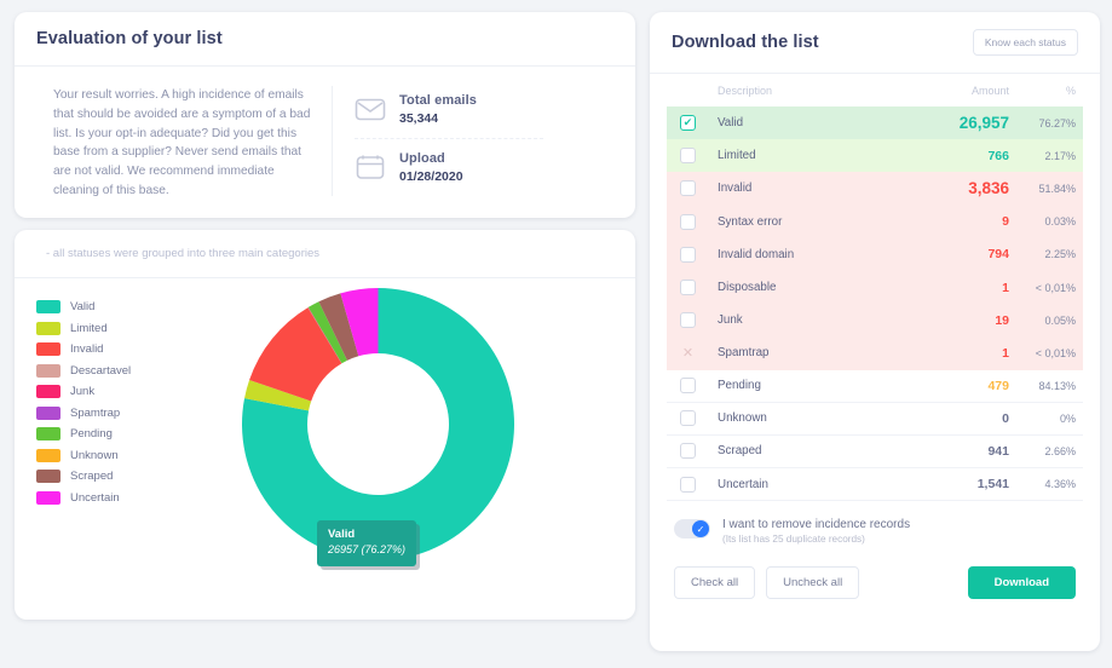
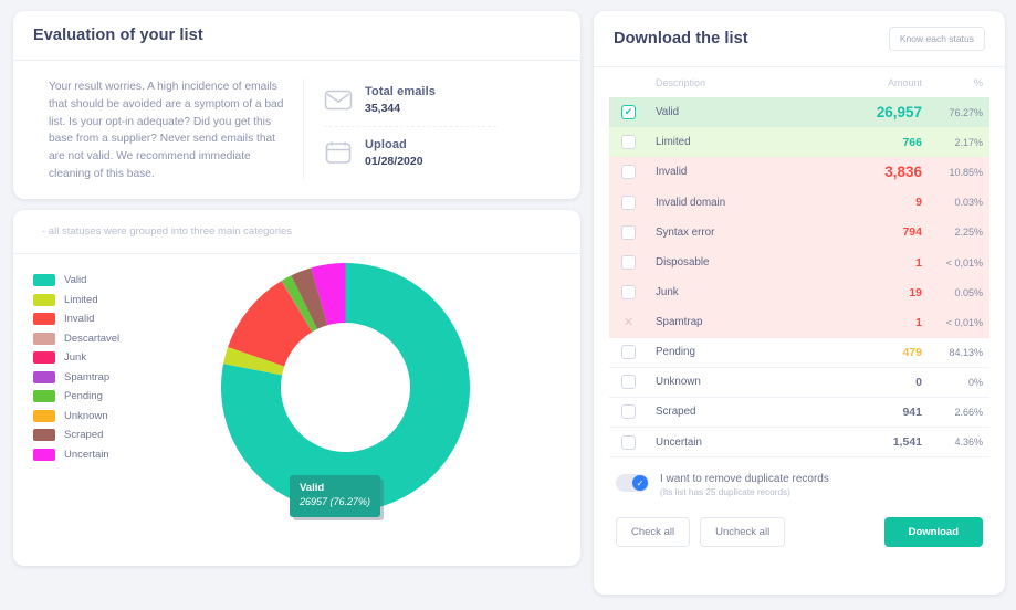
  Evaluation of your list
  Your result worries. A high incidence of emails that should be avoided are a symptom of a bad list. Is your opt-in adequate? Did you get this base from a supplier? Never send emails that are not valid. We recommend immediate cleaning of this base.
  Total emails
  35,344
  Upload
  01/28/2020
  - all statuses were grouped into three main categories
  Valid
  Limited
  Invalid
  Descartavel
  Junk
  Spamtrap
  Pending
  Unknown
  Scraped
  Uncertain
  Valid
  26957 (76.27%)
  Download the list
  Know each status
  Description
  Amount
  %
  Valid
  26,957
  76.27%
  Limited
  766
  2.17%
  Invalid
  3,836
- 51.84%
+ 10.85%
- Syntax error
+ Invalid domain
  9
  0.03%
- Invalid domain
+ Syntax error
  794
  2.25%
  Disposable
  1
  < 0,01%
  Junk
  19
  0.05%
  Spamtrap
  1
  < 0,01%
  Pending
  479
  84.13%
  Unknown
  0
  0%
  Scraped
  941
  2.66%
  Uncertain
  1,541
  4.36%
  ✓
- I want to remove incidence records
+ I want to remove duplicate records
  (Its list has 25 duplicate records)
  Check all
  Uncheck all
  Download
